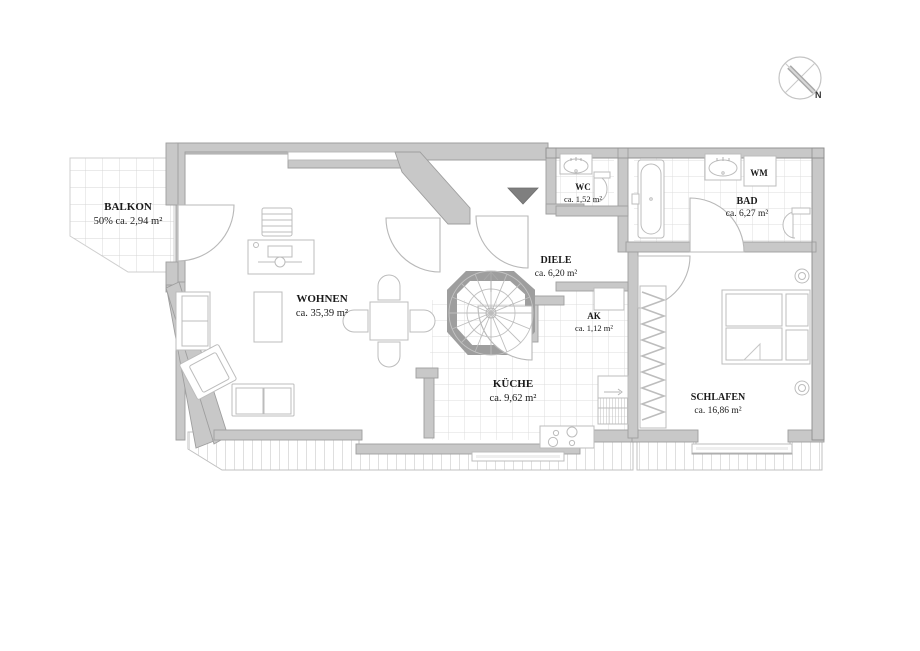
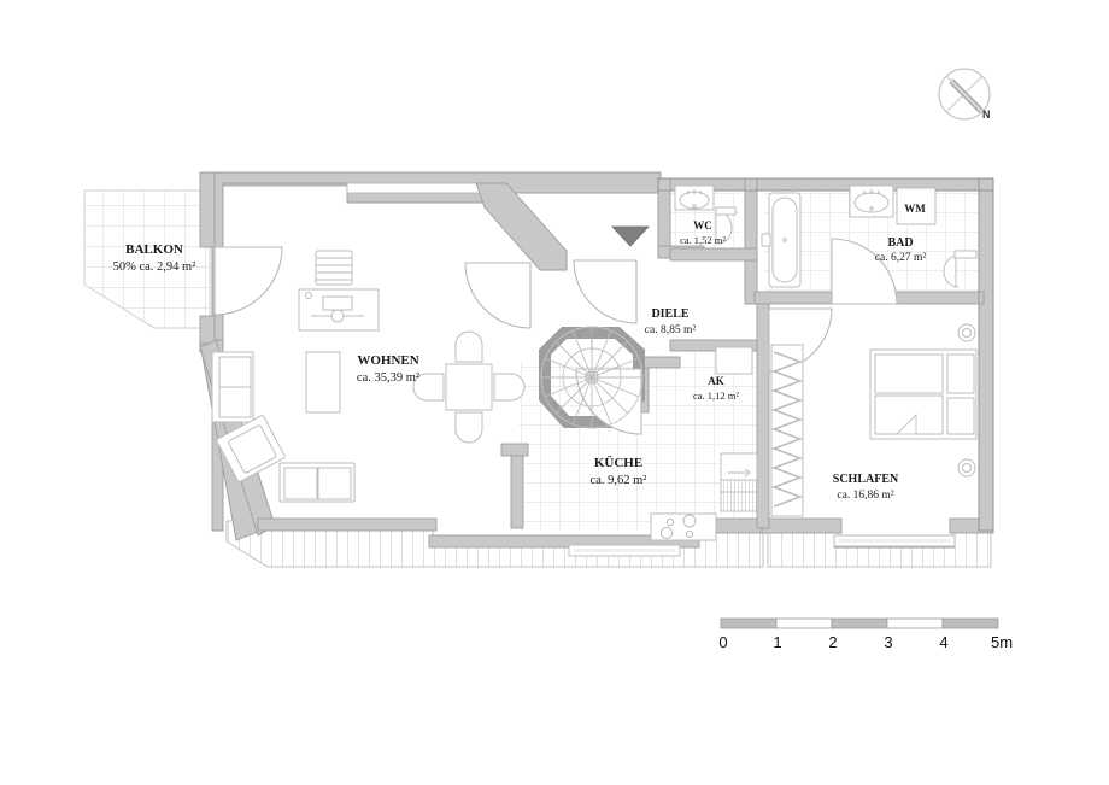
  BALKON
  50% ca. 2,94 m²
  WOHNEN
  ca. 35,39 m²
  DIELE
- ca. 6,20 m²
+ ca. 8,85 m²
  KÜCHE
  ca. 9,62 m²
  AK
  ca. 1,12 m²
  WC
  ca. 1,52 m²
  BAD
  ca. 6,27 m²
  SCHLAFEN
  ca. 16,86 m²
  WM
+ 0
+ 1
+ 2
+ 3
+ 4
+ 5m
  N
